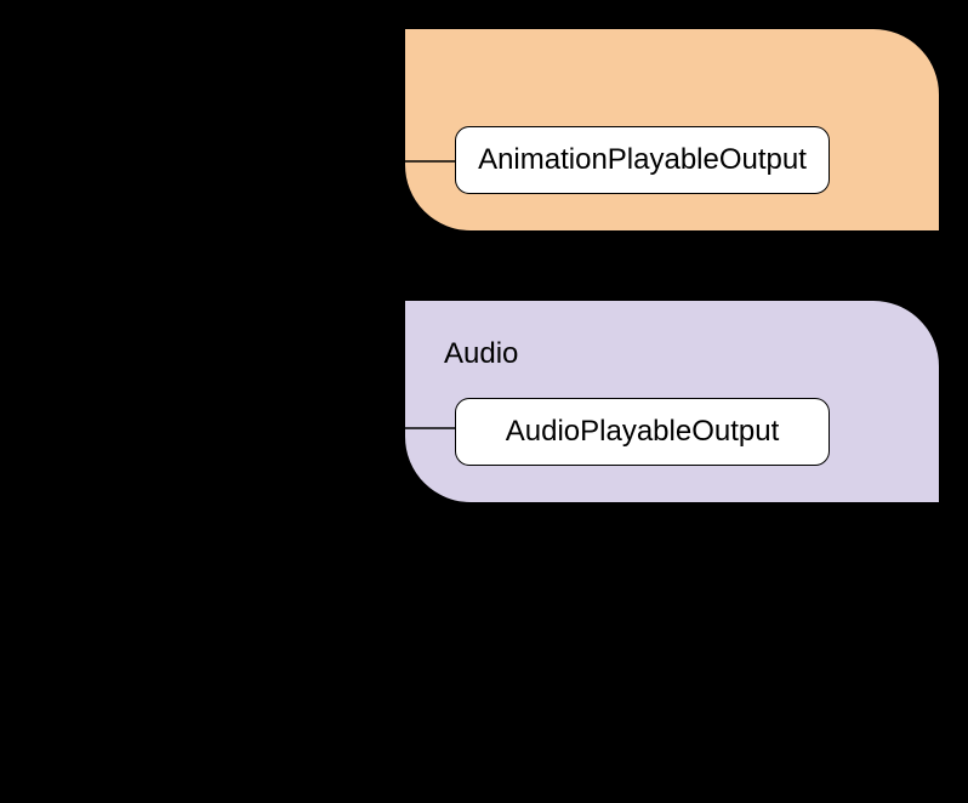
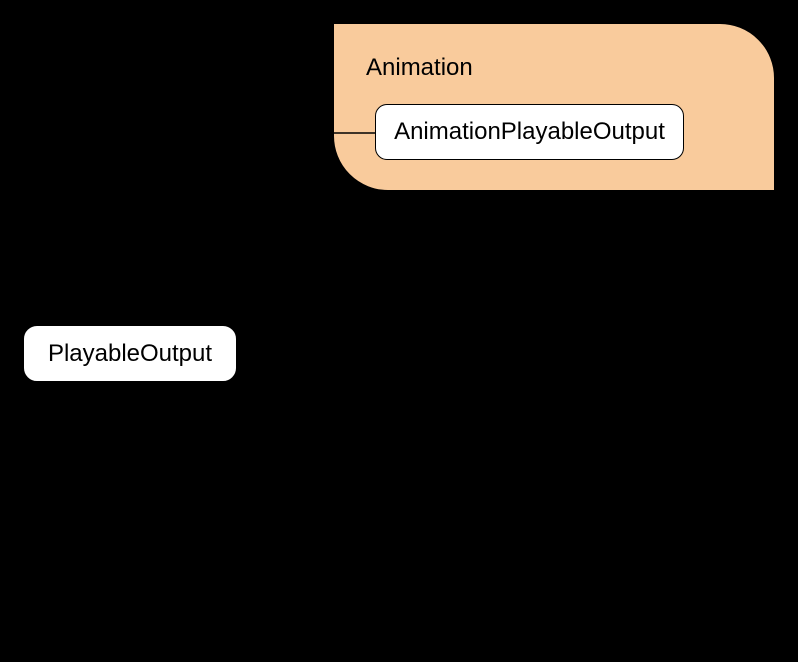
+ PlayableOutput
+ Animation
  AnimationPlayableOutput
- Audio
- AudioPlayableOutput
